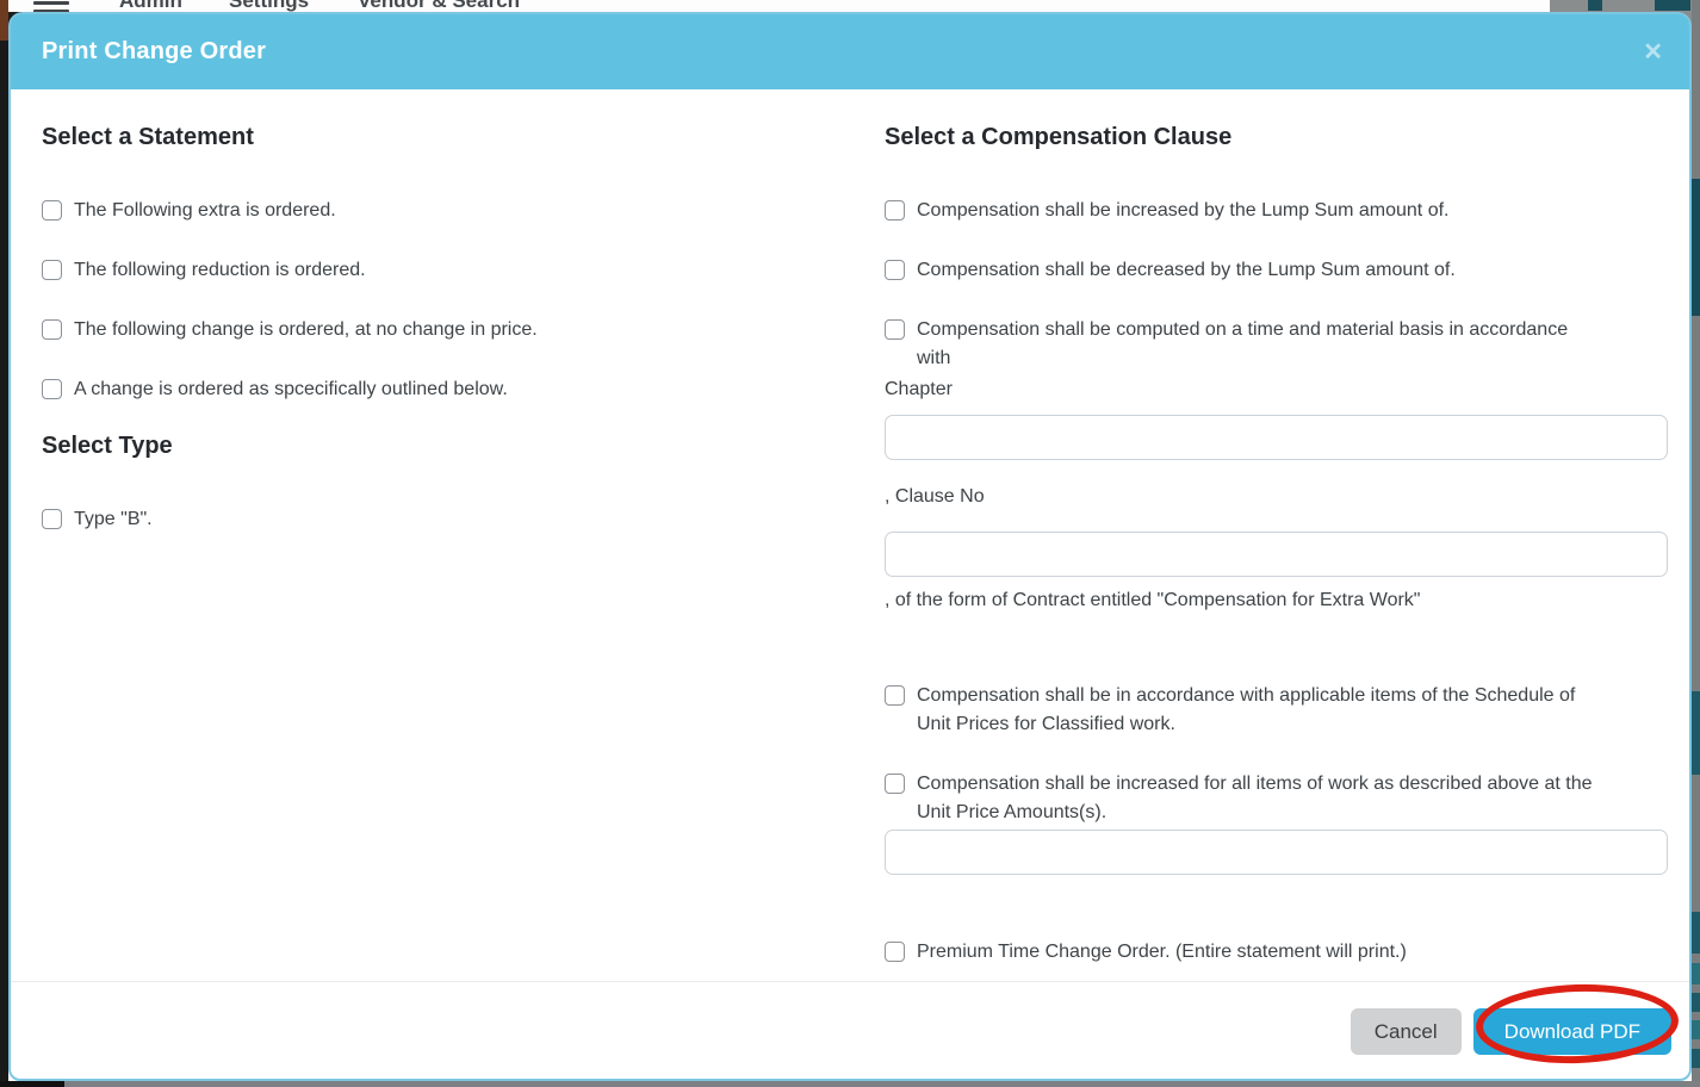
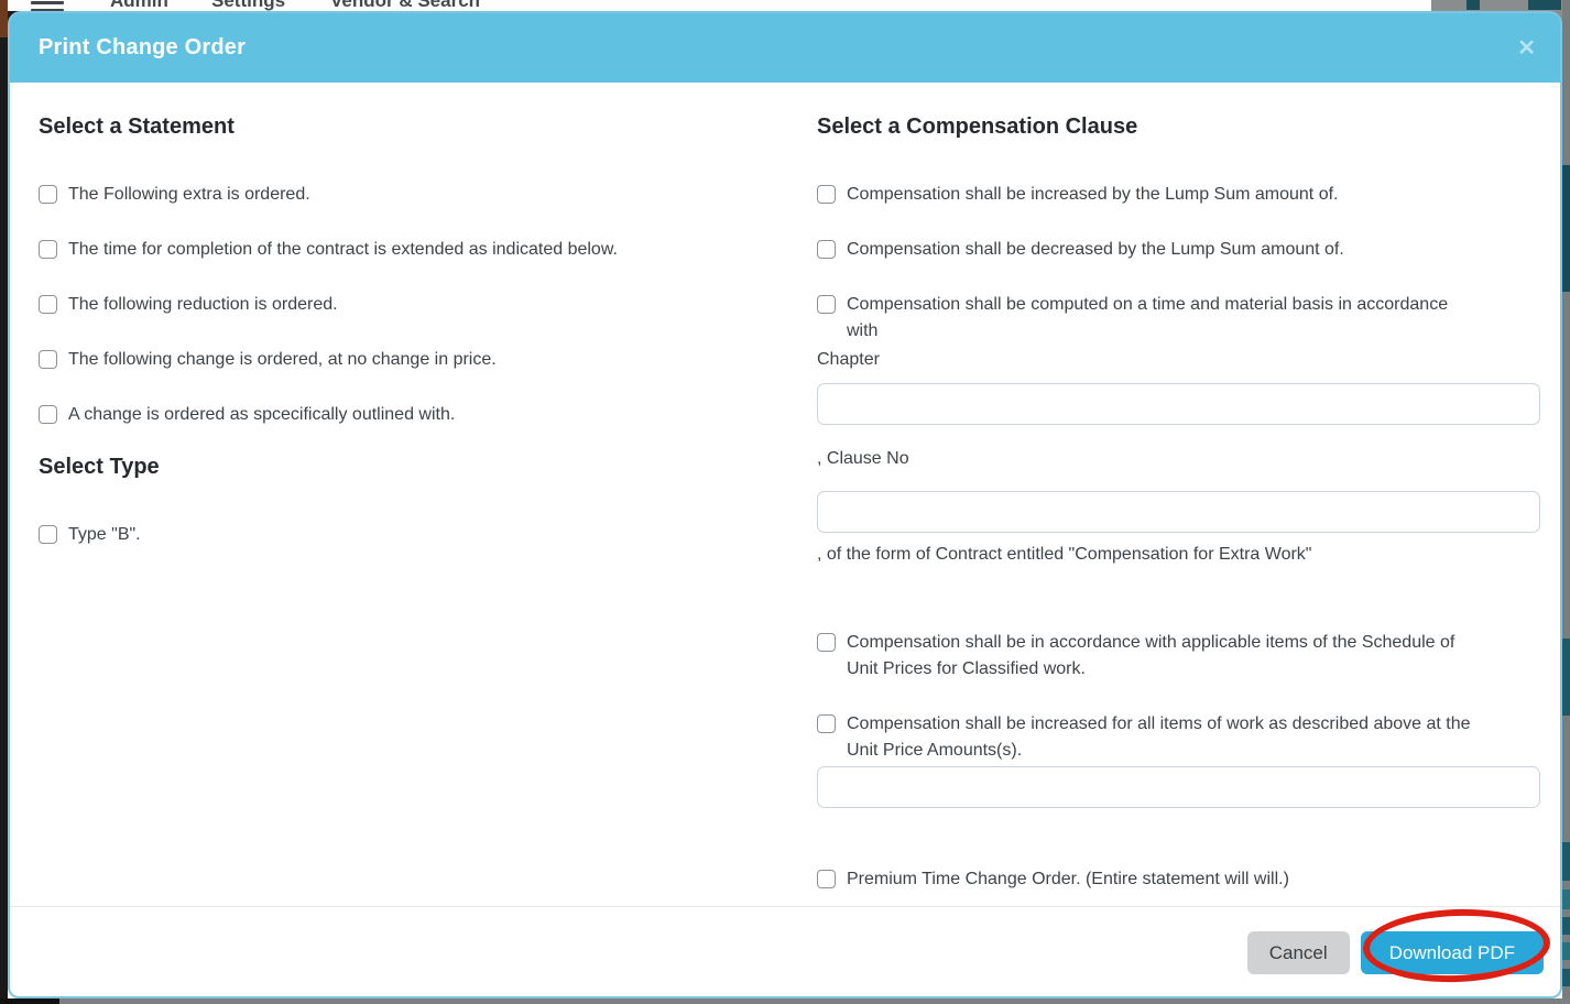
  Admin
  Settings
  Vendor & Search
  Print Change Order
  ✕
  Select a Statement
  The Following extra is ordered.
+ The time for completion of the contract is extended as indicated below.
  The following reduction is ordered.
  The following change is ordered, at no change in price.
- A change is ordered as spcecifically outlined below.
+ A change is ordered as spcecifically outlined with.
  Select Type
  Type "B".
  Select a Compensation Clause
  Compensation shall be increased by the Lump Sum amount of.
  Compensation shall be decreased by the Lump Sum amount of.
  Compensation shall be computed on a time and material basis in accordance with
  Chapter
  , Clause No
  , of the form of Contract entitled "Compensation for Extra Work"
  Compensation shall be in accordance with applicable items of the Schedule of Unit Prices for Classified work.
  Compensation shall be increased for all items of work as described above at the Unit Price Amounts(s).
- Premium Time Change Order. (Entire statement will print.)
+ Premium Time Change Order. (Entire statement will will.)
  Cancel
  Download PDF
